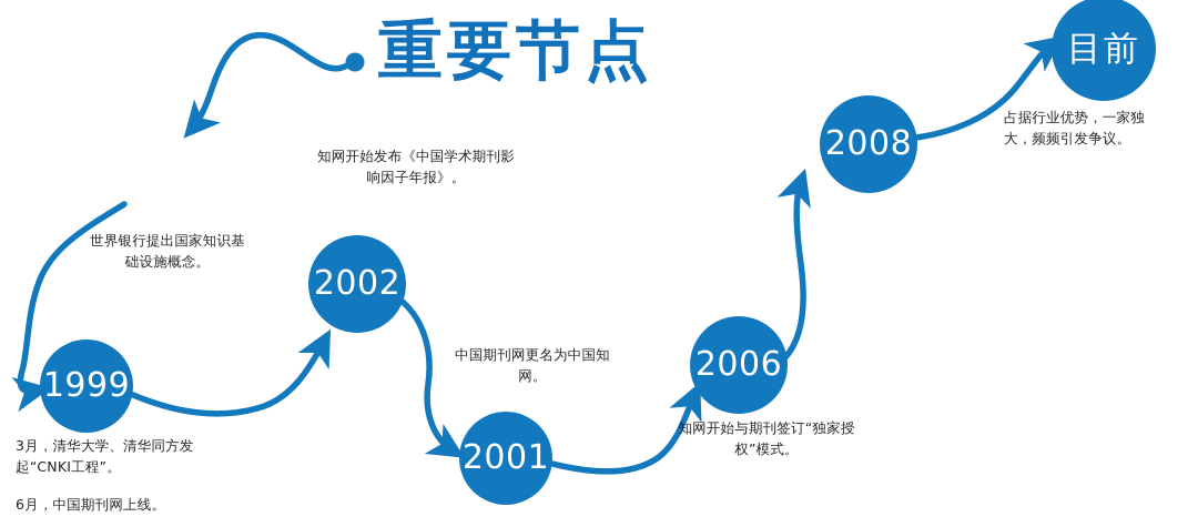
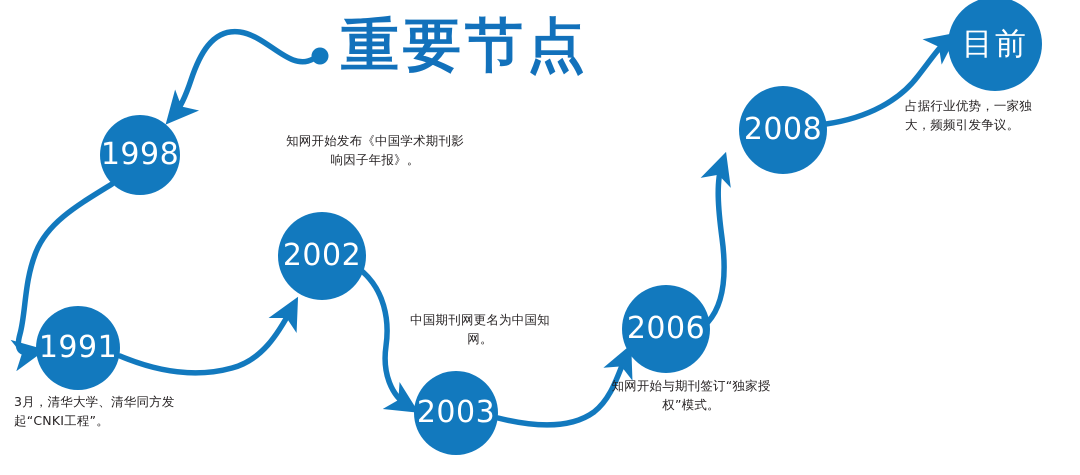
  重要节点
+ 1998
- 1999
+ 1991
  2002
- 2001
+ 2003
  2006
  2008
  目前
- 世界银行提出国家知识基础设施概念。
  3月，清华大学、清华同方发起“CNKI工程”。
- 6月，中国期刊网上线。
  知网开始发布《中国学术期刊影响因子年报》。
  中国期刊网更名为中国知网。
  知网开始与期刊签订“独家授权”模式。
  占据行业优势，一家独大，频频引发争议。
